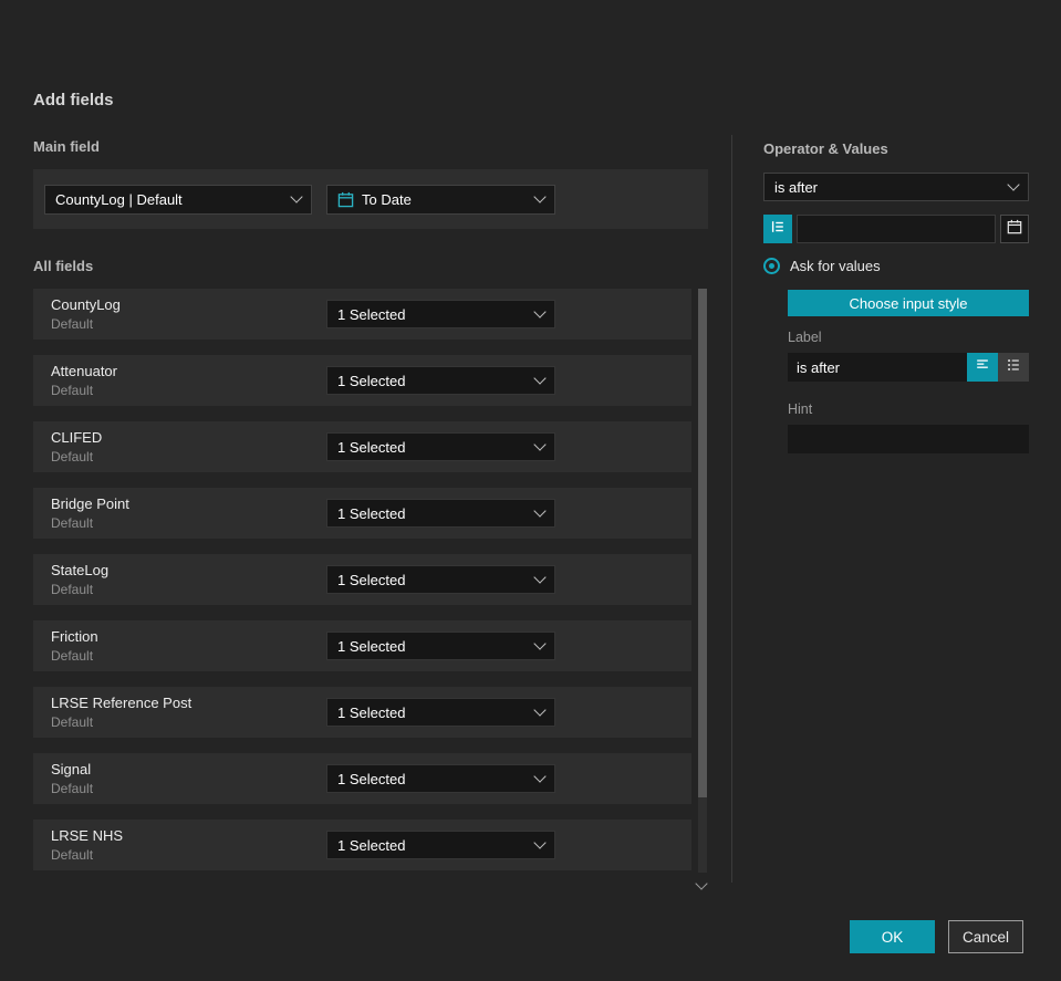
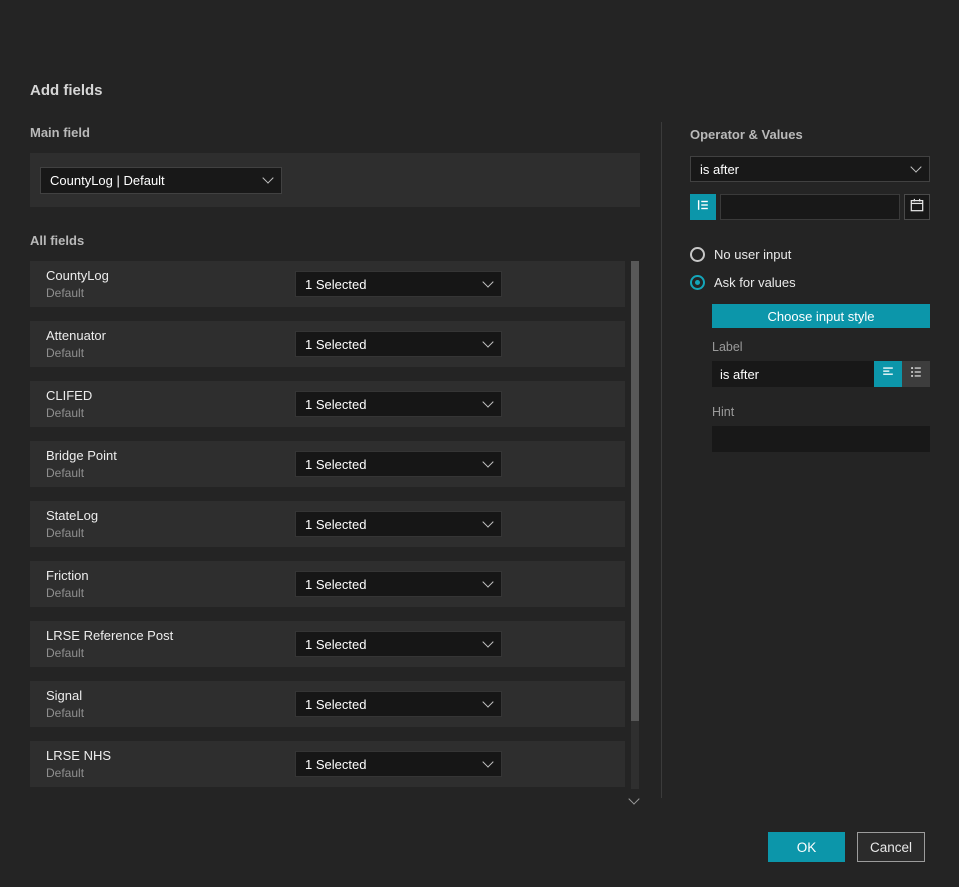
  Add fields
  Main field
  CountyLog | Default
- To Date
  All fields
  CountyLog
  Default
  1 Selected
  Attenuator
  Default
  1 Selected
  CLIFED
  Default
  1 Selected
  Bridge Point
  Default
  1 Selected
  StateLog
  Default
  1 Selected
  Friction
  Default
  1 Selected
  LRSE Reference Post
  Default
  1 Selected
  Signal
  Default
  1 Selected
  LRSE NHS
  Default
  1 Selected
  Operator & Values
  is after
+ No user input
  Ask for values
  Choose input style
  Label
  is after
  Hint
  OK
  Cancel
